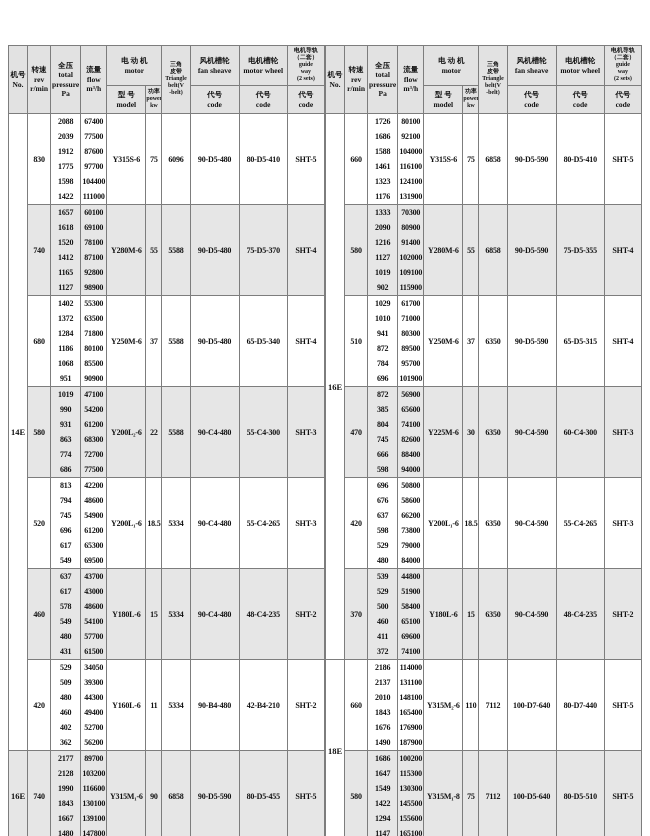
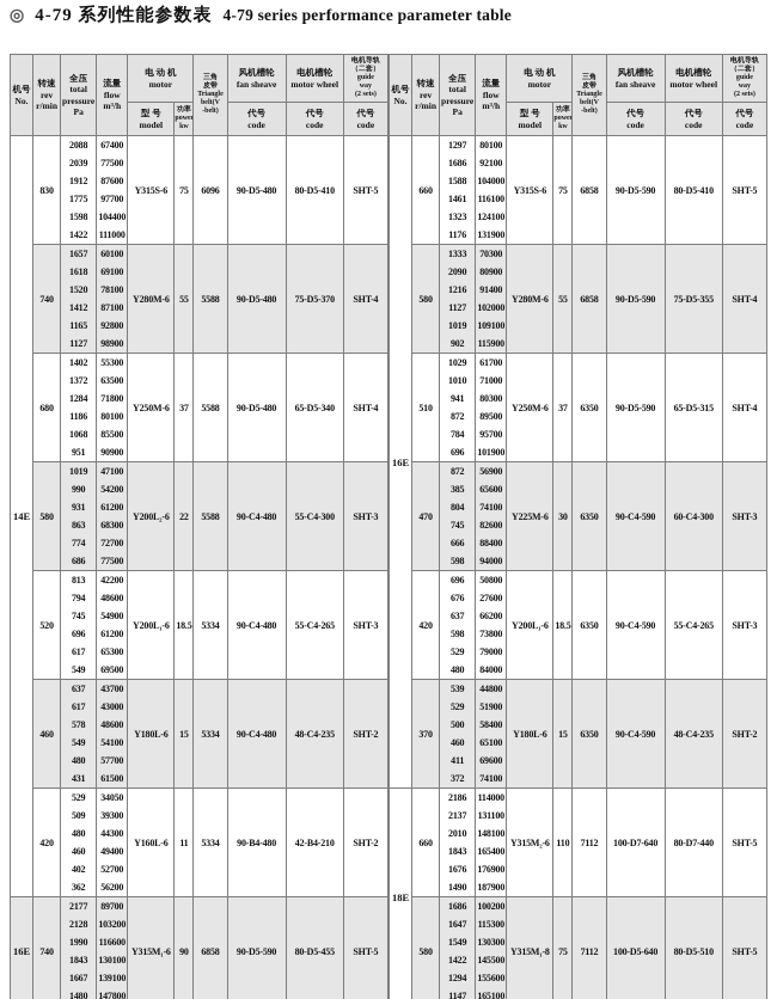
+ ◎
+ 4-79 系列性能参数表
+ 4-79 series performance parameter table
  型 号 model		代号 code	代号 code	代号 code
  14E	830	208820391912177515981422	67400775008760097700104400111000	Y315S-6	75	6096	90-D5-480	80-D5-410	SHT-5
  740	165716181520141211651127	601006910078100871009280098900	Y280M-6	55	5588	90-D5-480	75-D5-370	SHT-4
  680	14021372128411861068951	553006350071800801008550090900	Y250M-6	37	5588	90-D5-480	65-D5-340	SHT-4
  580	1019990931863774686	471005420061200683007270077500	Y200L₂-6	22	5588	90-C4-480	55-C4-300	SHT-3
  520	813794745696617549	422004860054900612006530069500	Y200L₁-6	18.5	5334	90-C4-480	55-C4-265	SHT-3
  460	637617578549480431	437004300048600541005770061500	Y180L-6	15	5334	90-C4-480	48-C4-235	SHT-2
  420	529509480460402362	340503930044300494005270056200	Y160L-6	11	5334	90-B4-480	42-B4-210	SHT-2
  16E	740	217721281990184316671480	89700103200116600130100139100147800	Y315M₁-6	90	6858	90-D5-590	80-D5-455	SHT-5
  型 号 model		代号 code	代号 code	代号 code
- 16E	660	172616861588146113231176	8010092100104000116100124100131900	Y315S-6	75	6858	90-D5-590	80-D5-410	SHT-5
+ 16E	660	129716861588146113231176	8010092100104000116100124100131900	Y315S-6	75	6858	90-D5-590	80-D5-410	SHT-5
  580	13332090121611271019902	703008090091400102000109100115900	Y280M-6	55	6858	90-D5-590	75-D5-355	SHT-4
  510	10291010941872784696	6170071000803008950095700101900	Y250M-6	37	6350	90-D5-590	65-D5-315	SHT-4
  470	872385804745666598	569006560074100826008840094000	Y225M-6	30	6350	90-C4-590	60-C4-300	SHT-3
- 420	696676637598529480	508005860066200738007900084000	Y200L₁-6	18.5	6350	90-C4-590	55-C4-265	SHT-3
+ 420	696676637598529480	508002760066200738007900084000	Y200L₁-6	18.5	6350	90-C4-590	55-C4-265	SHT-3
  370	539529500460411372	448005190058400651006960074100	Y180L-6	15	6350	90-C4-590	48-C4-235	SHT-2
  18E	660	218621372010184316761490	114000131100148100165400176900187900	Y315M₂-6	110	7112	100-D7-640	80-D7-440	SHT-5
  580	168616471549142212941147	100200115300130300145500155600165100	Y315M₁-8	75	7112	100-D5-640	80-D5-510	SHT-5
